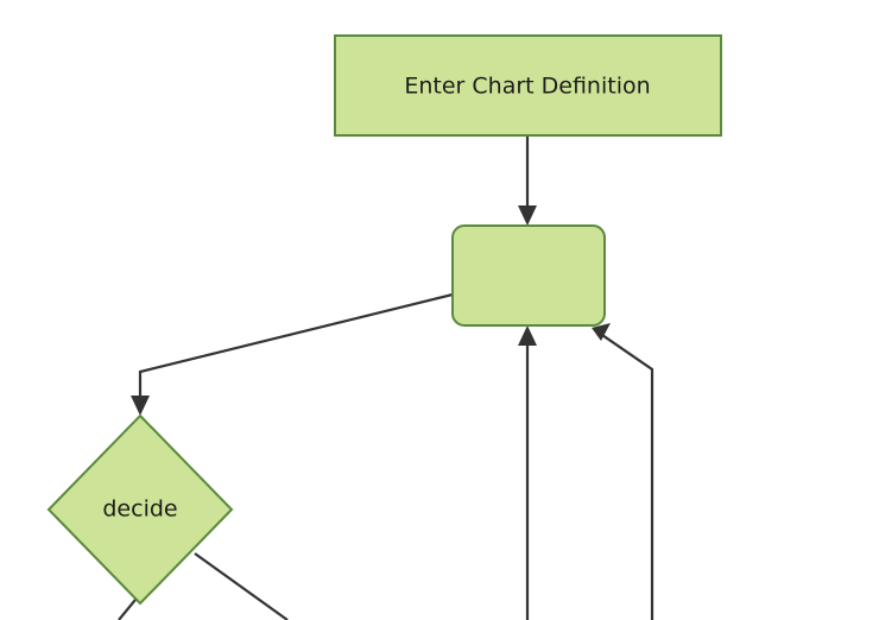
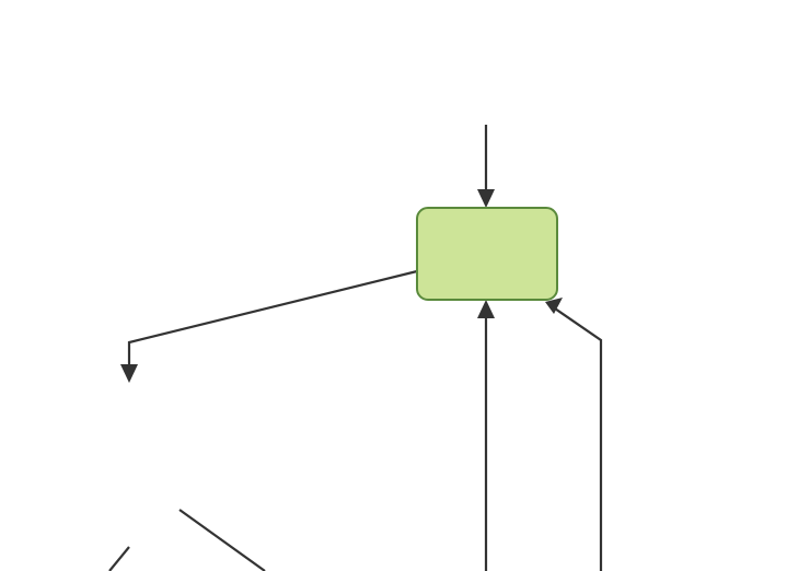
- Enter Chart Definition
- decide
